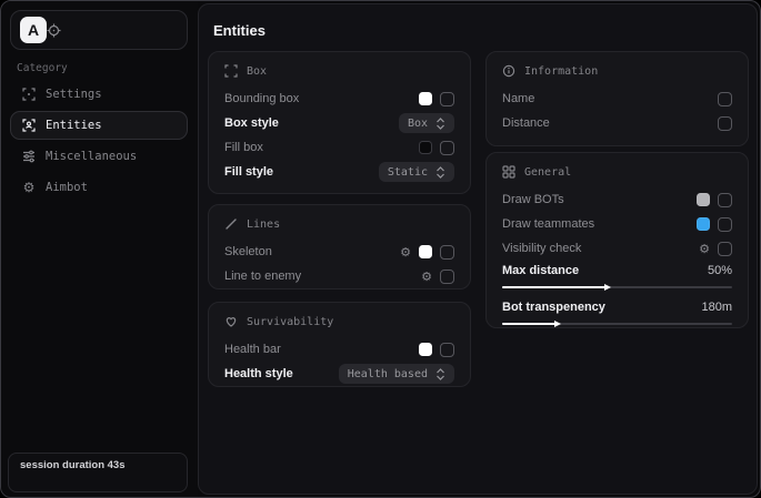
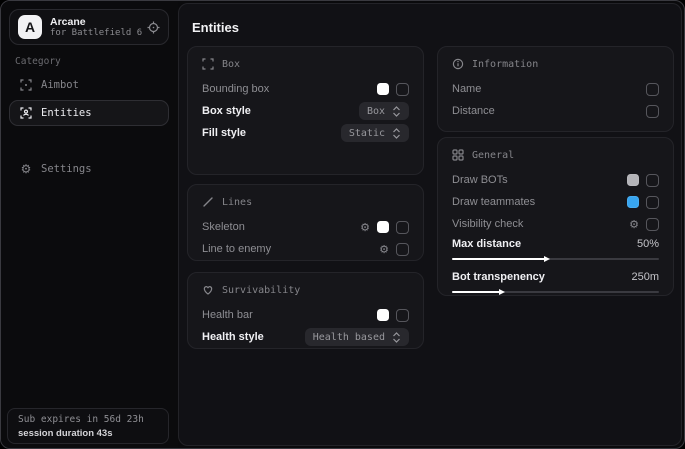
  A
+ Arcane
+ for Battlefield 6
  Category
- Settings
+ Aimbot
  Entities
- Miscellaneous
  ⚙
- Aimbot
+ Settings
+ Sub expires in 56d 23h
  session duration 43s
  Entities
  Box
  Bounding box
  Box style
  Box
- Fill box
  Fill style
  Static
  Lines
  Skeleton
  ⚙
  Line to enemy
  ⚙
  Survivability
  Health bar
  Health style
  Health based
  Information
  Name
  Distance
  General
  Draw BOTs
  Draw teammates
  Visibility check
  ⚙
  Max distance
  50%
  Bot transpenency
- 180m
+ 250m
